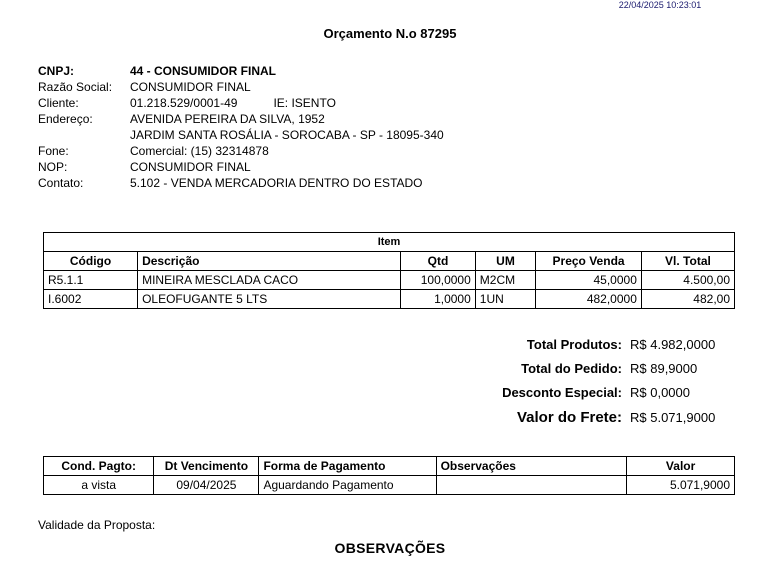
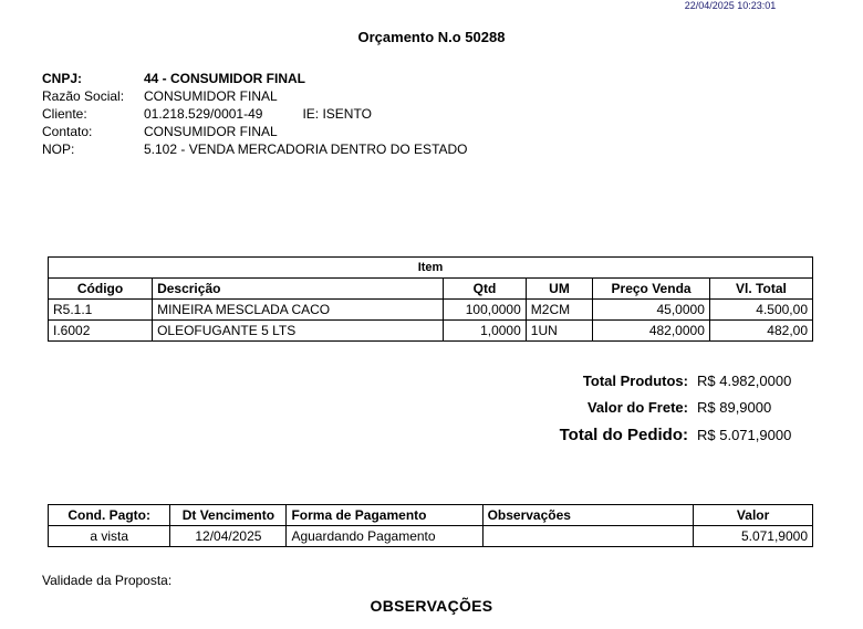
  22/04/2025 10:23:01
- Orçamento N.o 87295
+ Orçamento N.o 50288
  CNPJ:
  44 - CONSUMIDOR FINAL
  Razão Social:
  CONSUMIDOR FINAL
  Cliente:
  01.218.529/0001-49
  IE: ISENTO
- Endereço:
- AVENIDA PEREIRA DA SILVA, 1952
- JARDIM SANTA ROSÁLIA - SOROCABA - SP - 18095-340
- Fone:
- Comercial: (15) 32314878
- NOP:
+ Contato:
  CONSUMIDOR FINAL
- Contato:
+ NOP:
  5.102 - VENDA MERCADORIA DENTRO DO ESTADO
  Item
  Código	Descrição	Qtd	UM	Preço Venda	Vl. Total
  R5.1.1	MINEIRA MESCLADA CACO	100,0000	M2CM	45,0000	4.500,00
  I.6002	OLEOFUGANTE 5 LTS	1,0000	1UN	482,0000	482,00
  Total Produtos:
  R$ 4.982,0000
- Total do Pedido:
+ Valor do Frete:
  R$ 89,9000
- Desconto Especial:
- R$ 0,0000
- Valor do Frete:
+ Total do Pedido:
  R$ 5.071,9000
  Cond. Pagto:	Dt Vencimento	Forma de Pagamento	Observações	Valor
- a vista	09/04/2025	Aguardando Pagamento		5.071,9000
+ a vista	12/04/2025	Aguardando Pagamento		5.071,9000
  Validade da Proposta:
  OBSERVAÇÕES
